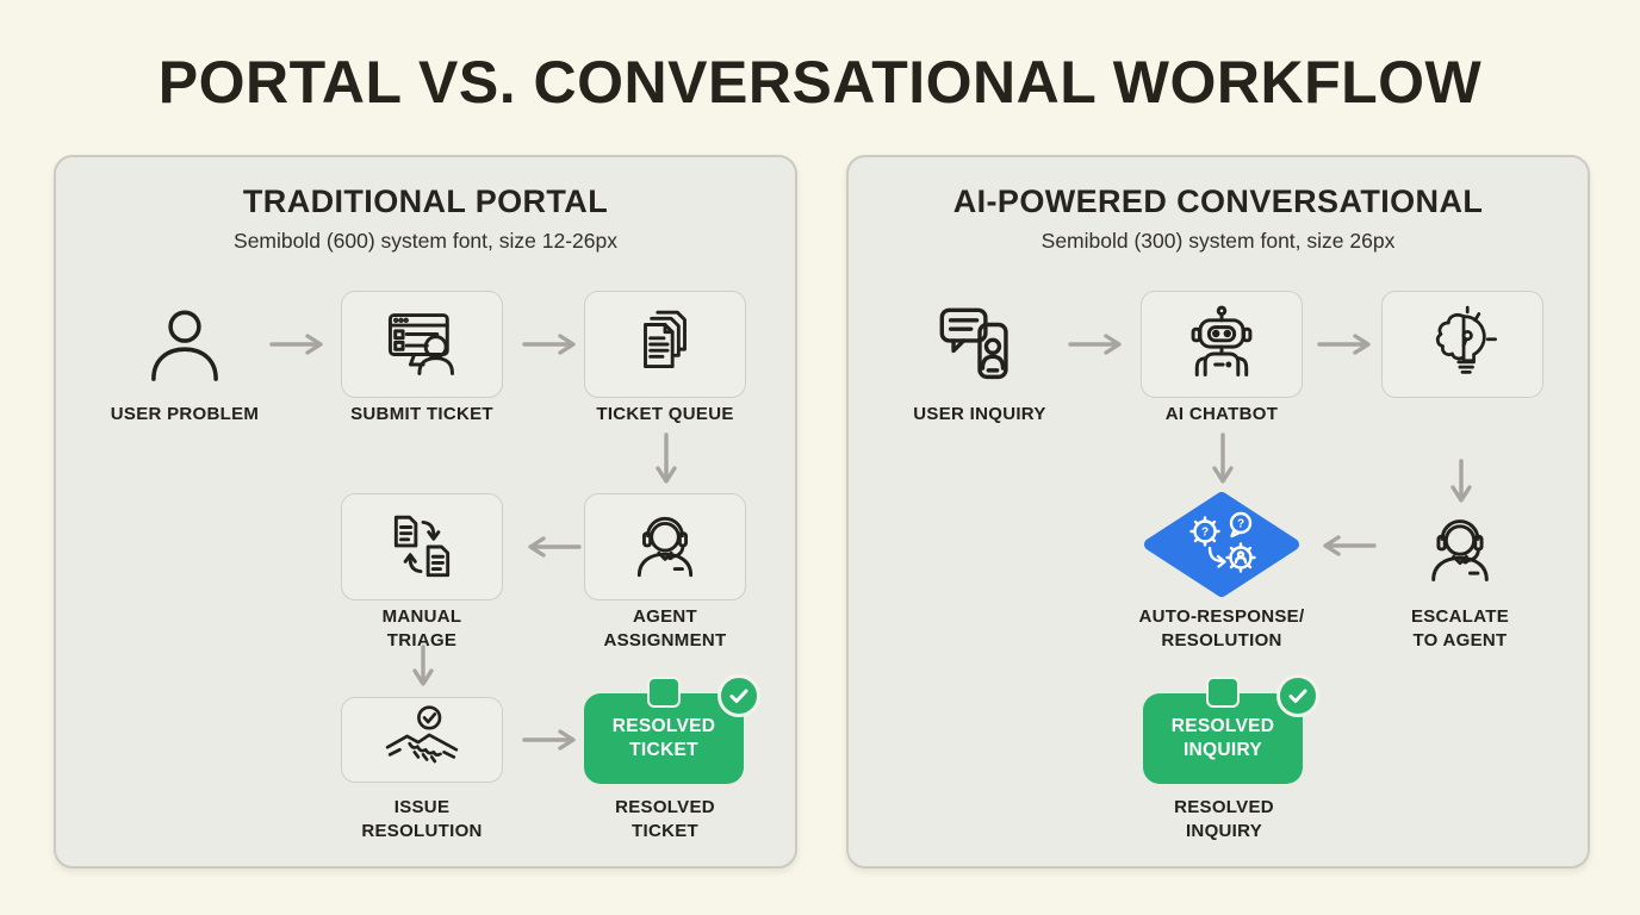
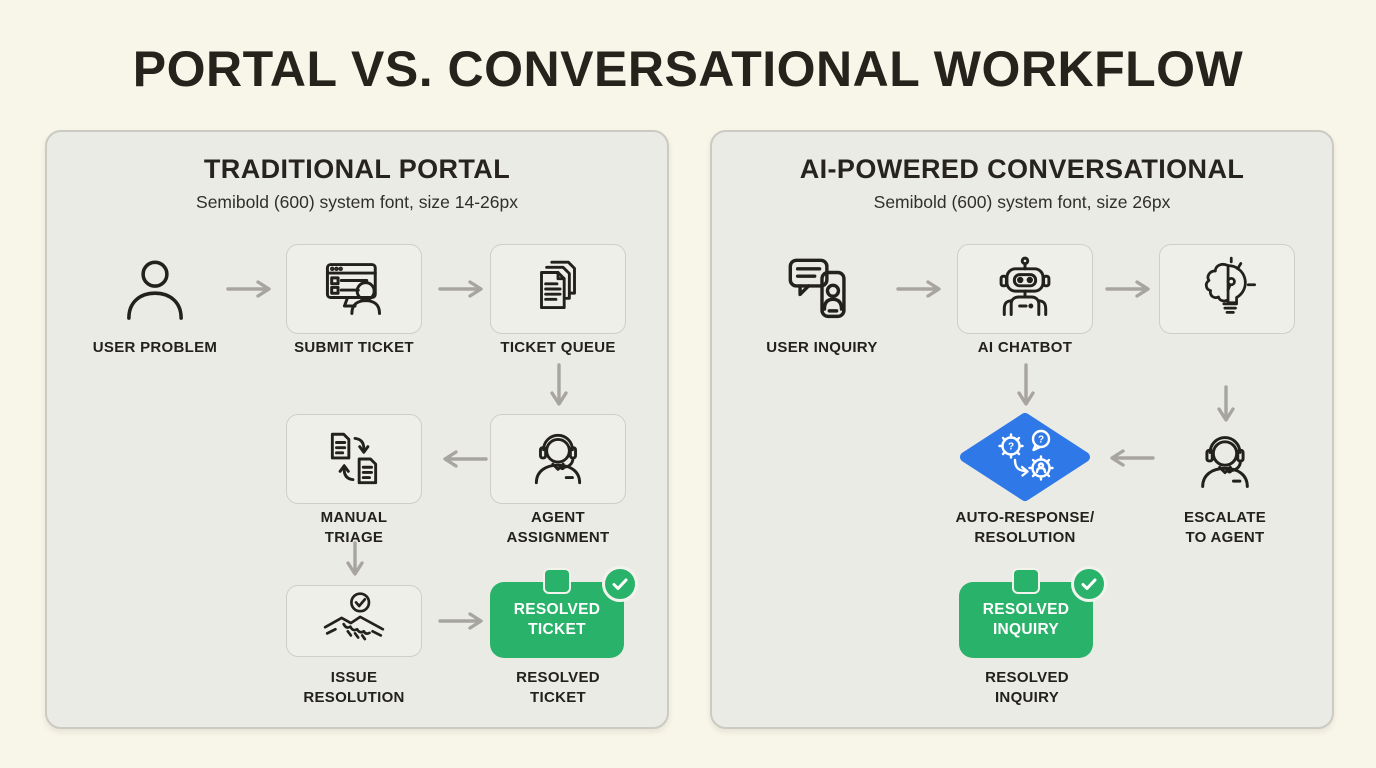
  PORTAL VS. CONVERSATIONAL WORKFLOW
  TRADITIONAL PORTAL
- Semibold (600) system font, size 12-26px
+ Semibold (600) system font, size 14-26px
  USER PROBLEM
  SUBMIT TICKET
  TICKET QUEUE
  AGENT
  ASSIGNMENT
  MANUAL
  TRIAGE
  ISSUE
  RESOLUTION
  RESOLVED
  TICKET
  RESOLVED
  TICKET
  AI-POWERED CONVERSATIONAL
- Semibold (300) system font, size 26px
+ Semibold (600) system font, size 26px
  USER INQUIRY
  AI CHATBOT
  ?
  ?
  AUTO-RESPONSE/
  RESOLUTION
  ESCALATE
  TO AGENT
  RESOLVED
  INQUIRY
  RESOLVED
  INQUIRY
